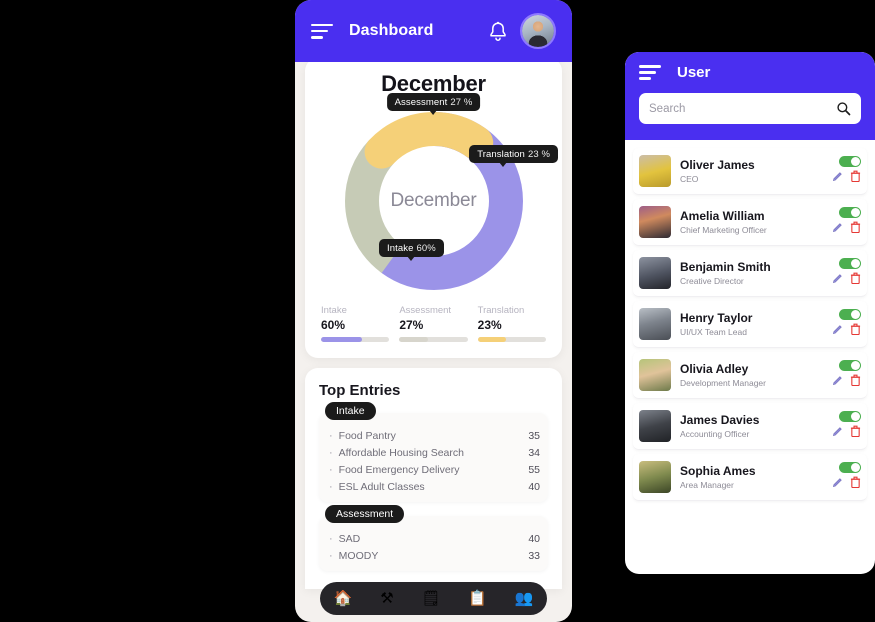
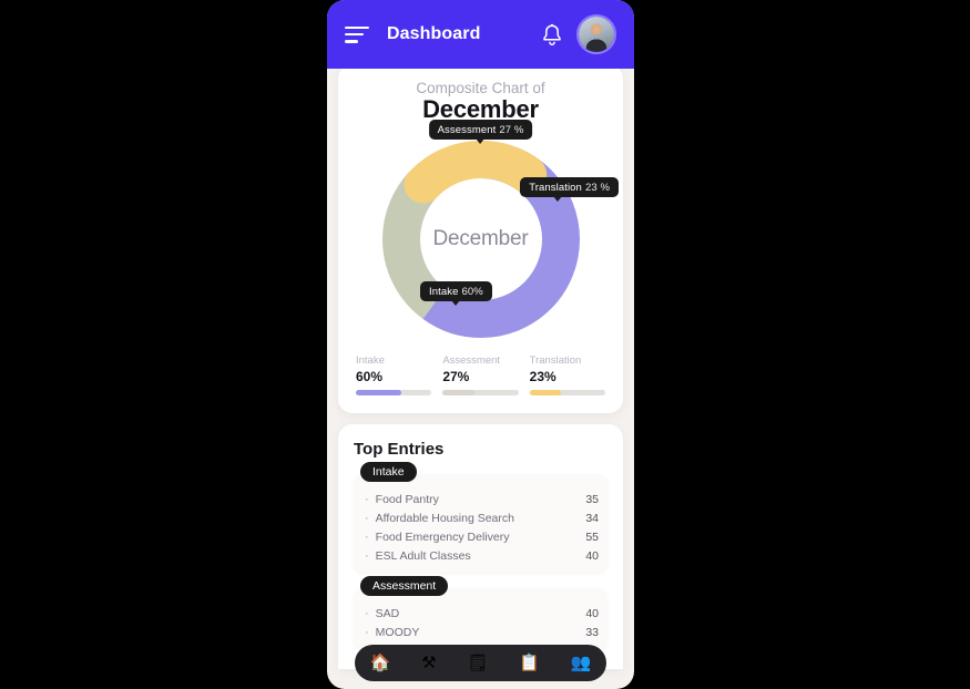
  Dashboard
+ Composite Chart of
  December
  December
  Assessment 27 %
  Translation 23 %
  Intake 60%
  Intake
  60%
  Assessment
  27%
  Translation
  23%
  Top Entries
  Intake
  ·
  Food Pantry
  35
  ·
  Affordable Housing Search
  34
  ·
  Food Emergency Delivery
  55
  ·
  ESL Adult Classes
  40
  Assessment
  ·
  SAD
  40
  ·
  MOODY
  33
  🏠
  ⚒
  🗒
  📋
  👥
- User
- Search
- Oliver James
- CEO
- Amelia William
- Chief Marketing Officer
- Benjamin Smith
- Creative Director
- Henry Taylor
- UI/UX Team Lead
- Olivia Adley
- Development Manager
- James Davies
- Accounting Officer
- Sophia Ames
- Area Manager
